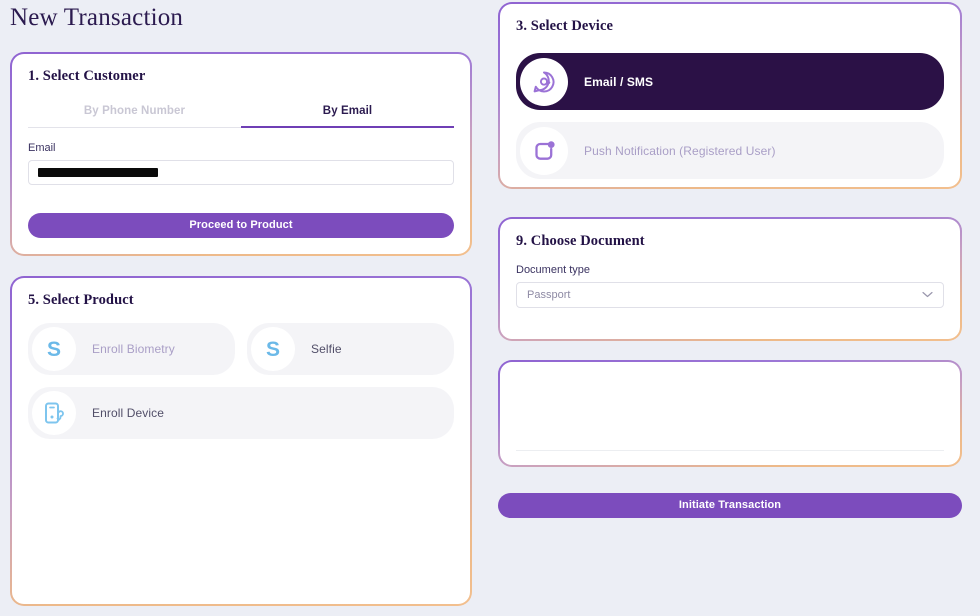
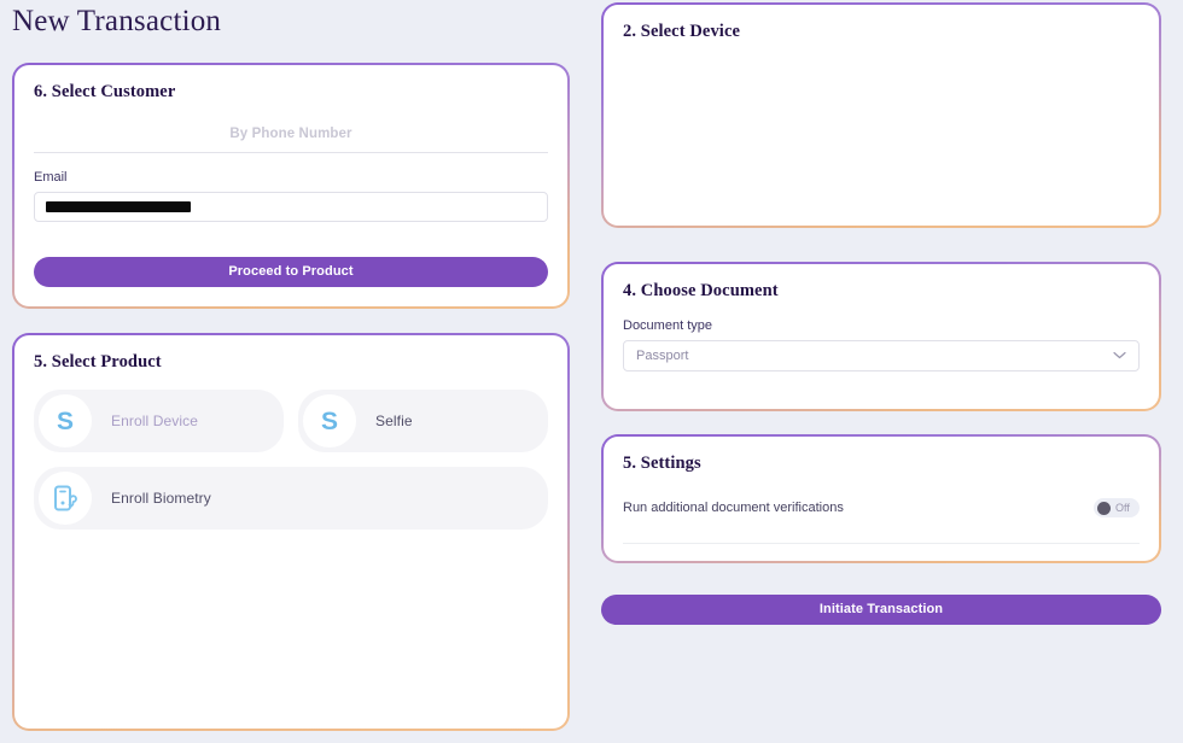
  New Transaction
- 1. Select Customer
+ 6. Select Customer
  By Phone Number
- By Email
  Email
  Proceed to Product
  5. Select Product
  S
- Enroll Biometry
+ Enroll Device
  S
  Selfie
- Enroll Device
+ Enroll Biometry
- 3. Select Device
+ 2. Select Device
- Email / SMS
- Push Notification (Registered User)
- 9. Choose Document
+ 4. Choose Document
  Document type
  Passport
+ 5. Settings
+ Run additional document verifications
+ Off
  Initiate Transaction
